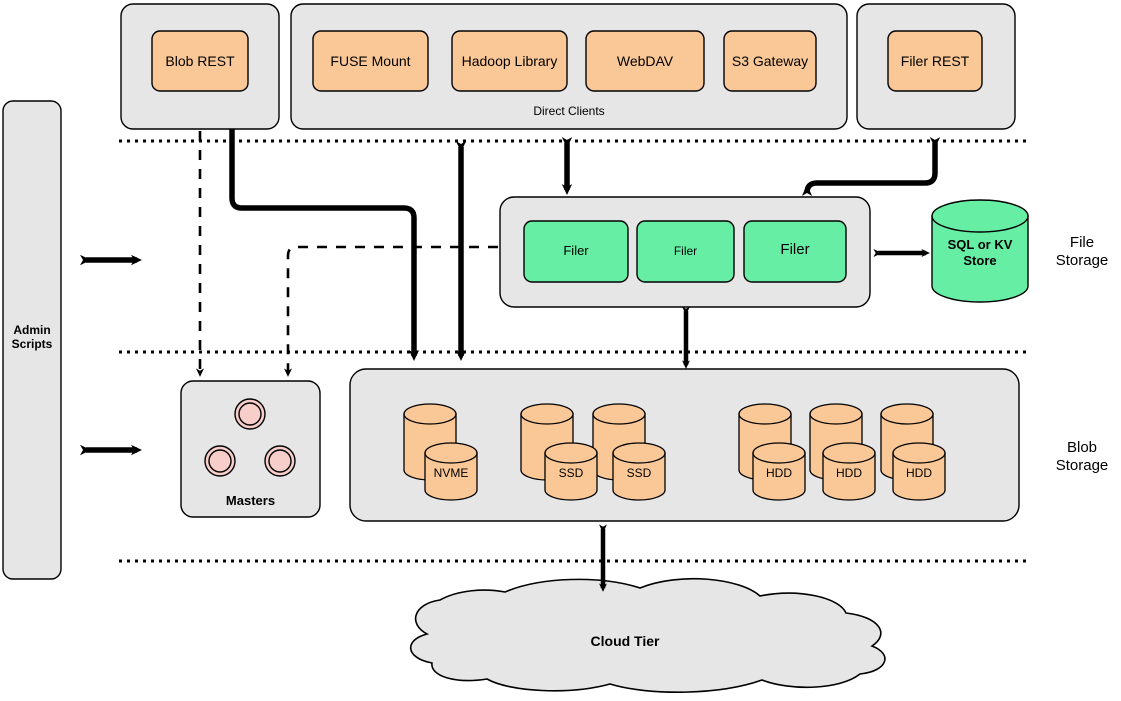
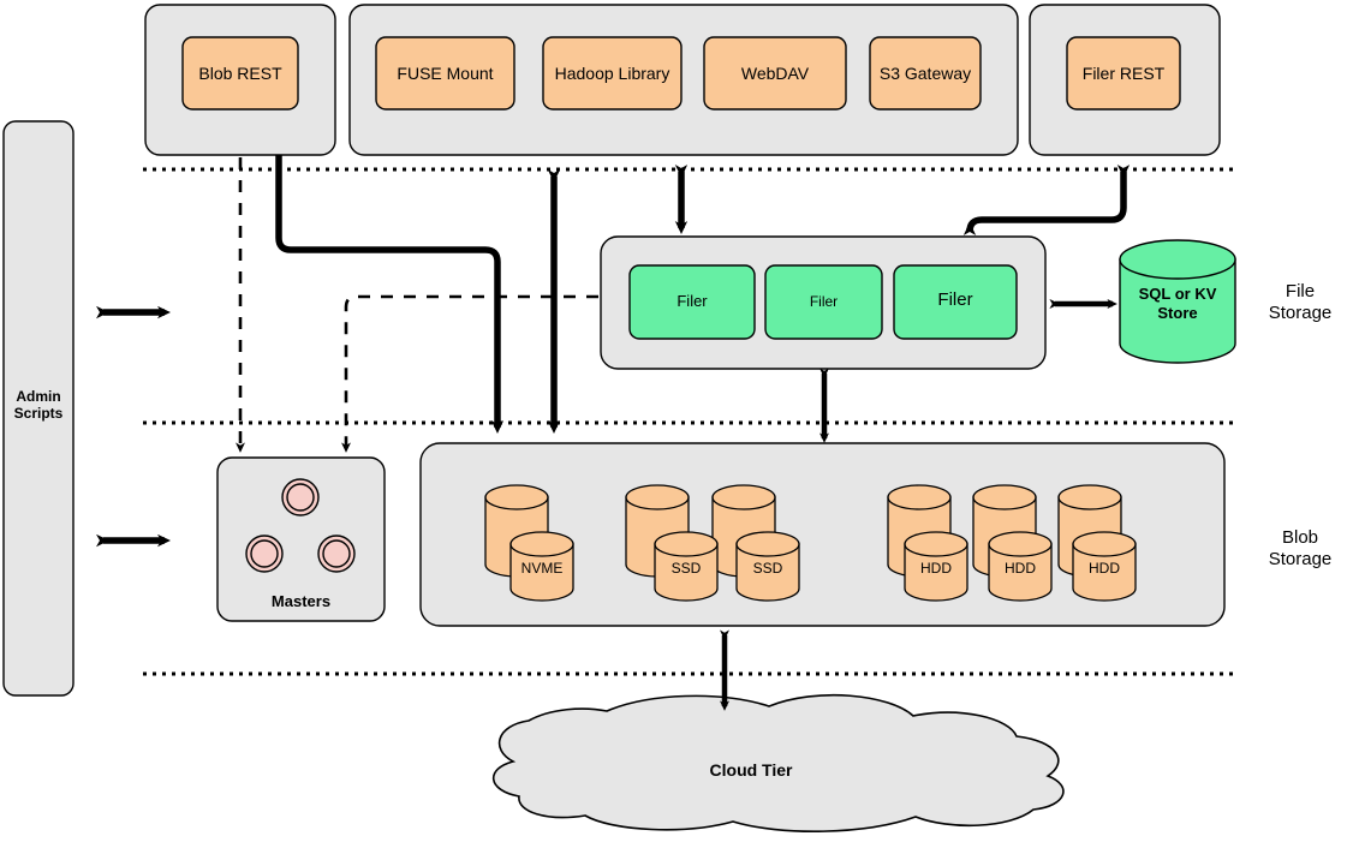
  Admin
  Scripts
  Blob REST
  FUSE Mount
  Hadoop Library
  WebDAV
  S3 Gateway
- Direct Clients
  Filer REST
  Filer
  Filer
  Filer
  SQL or KV
  Store
  File
  Storage
  Masters
  NVME
  SSD
  SSD
  HDD
  HDD
  HDD
  Blob
  Storage
  Cloud Tier
